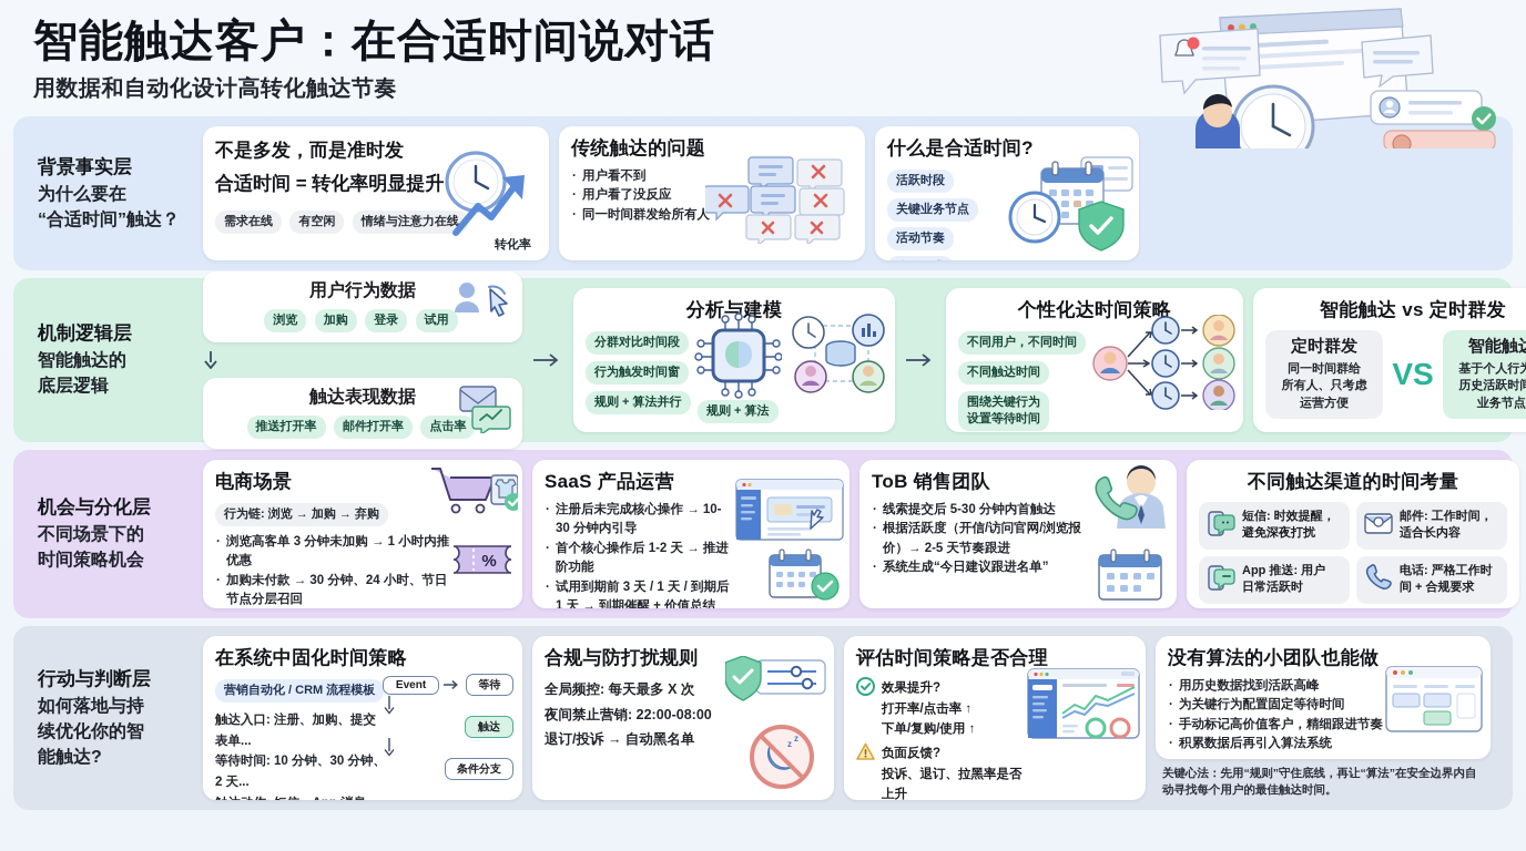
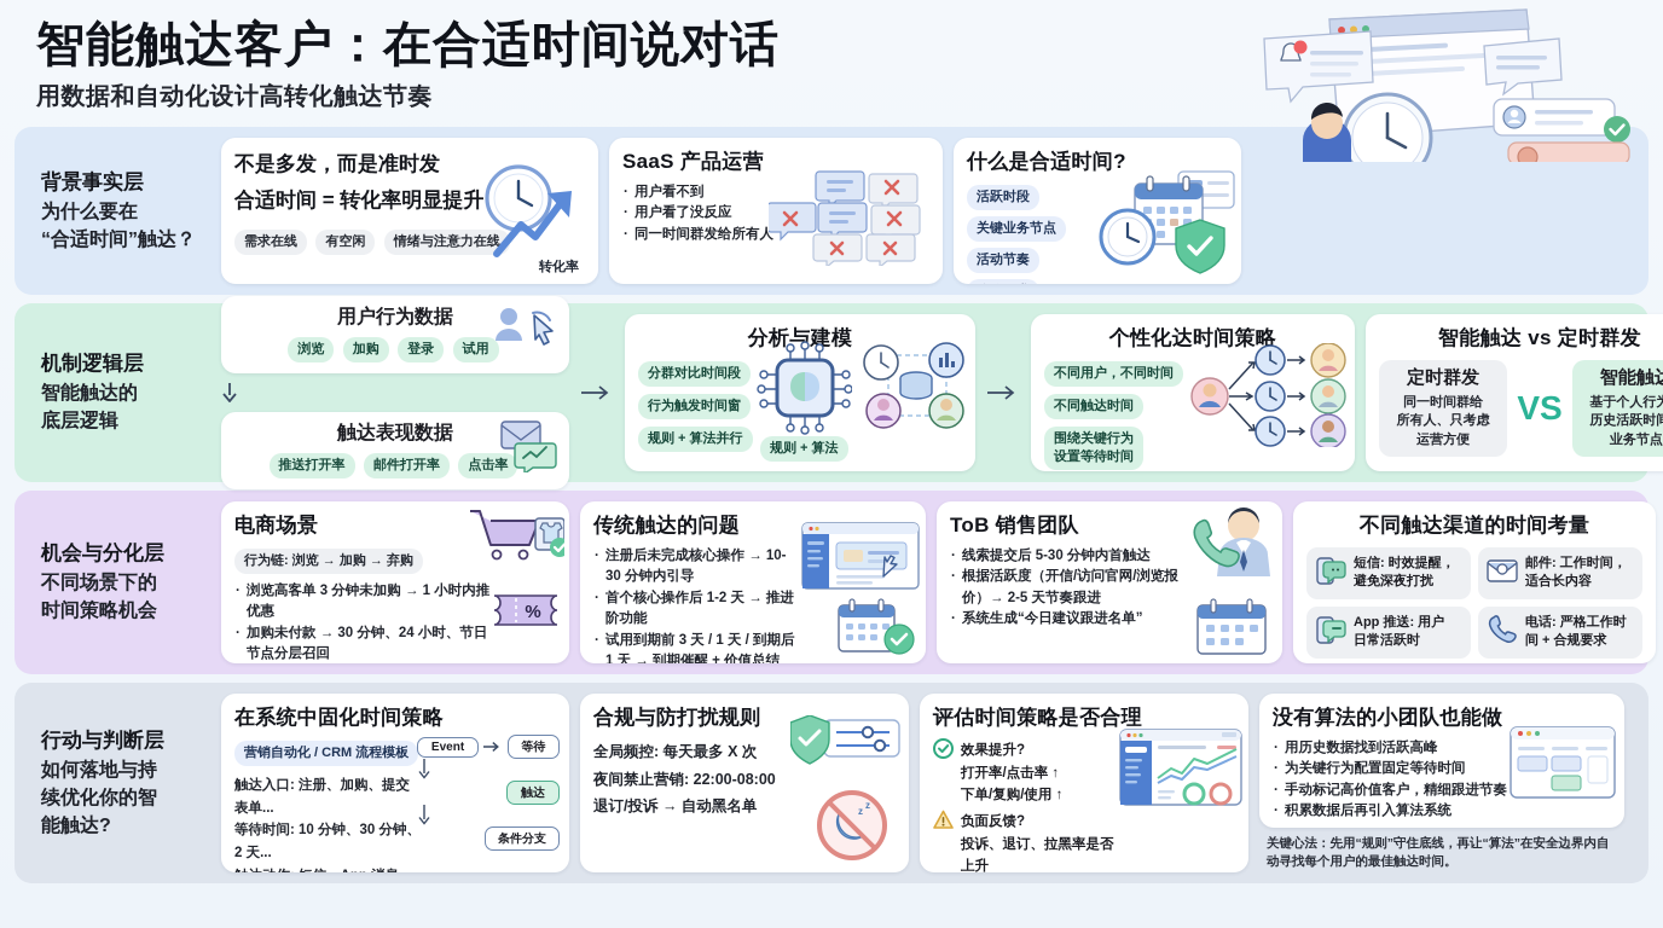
  智能触达客户：在合适时间说对话
  用数据和自动化设计高转化触达节奏
  背景事实层
  为什么要在
  “合适时间”触达？
  不是多发，而是准时发
  合适时间 = 转化率明显提升
  需求在线 有空闲 情绪与注意力在线
  转化率
- 传统触达的问题
+ SaaS 产品运营
  用户看不到
  用户看了没反应
  同一时间群发给所有人
  什么是合适时间?
  活跃时段
  关键业务节点
  活动节奏
  机制逻辑层
  智能触达的
  底层逻辑
  用户行为数据
  浏览 加购 登录 试用
  触达表现数据
  推送打开率 邮件打开率 点击率
  分析与建模
  分群对比时间段
  行为触发时间窗
  规则 + 算法并行
  规则 + 算法
  个性化达时间策略
  不同用户，不同时间
  不同触达时间
  围绕关键行为
  设置等待时间
  智能触达 vs 定时群发
  定时群发
  同一时间群给
  所有人、只考虑
  运营方便
  VS
  智能触
  基于个人行
  历史活跃时
  业务节点
  机会与分化层
  不同场景下的
  时间策略机会
  电商场景
  行为链: 浏览 → 加购 → 弃购
  浏览高客单 3 分钟未加购 → 1 小时内推优惠
  加购未付款 → 30 分钟、24 小时、节日节点分层召回
  %
- SaaS 产品运营
+ 传统触达的问题
  注册后未完成核心操作 → 10-30 分钟内引导
  首个核心操作后 1-2 天 → 推进阶功能
  试用到期前 3 天 / 1 天 / 到期后 1 天 → 到期催醒 + 价值总结
  ToB 销售团队
  线索提交后 5-30 分钟内首触达
  根据活跃度（开信/访问官网/浏览报价）→ 2-5 天节奏跟进
  系统生成“今日建议跟进名单”
  不同触达渠道的时间考量
  短信: 时效提醒，
  避免深夜打扰
  邮件: 工作时间，
  适合长内容
  App 推送: 用户
  日常活跃时
  电话: 严格工作时
  间 + 合规要求
  行动与判断层
  如何落地与持
  续优化你的智
  能触达?
  在系统中固化时间策略
  营销自动化 / CRM 流程模板
  触达入口: 注册、加购、提交表单...
  等待时间: 10 分钟、30 分钟、2 天...
  Event
  等待
  触达
  条件分支
  合规与防打扰规则
  全局频控: 每天最多 X 次
  夜间禁止营销: 22:00-08:00
  退订/投诉 → 自动黑名单
  z
  z
  评估时间策略是否合理
  效果提升?
  打开率/点击率 ↑
  下单/复购/使用 ↑
  负面反馈?
  投诉、退订、拉黑率是否上升
  没有算法的小团队也能做
  用历史数据找到活跃高峰
  为关键行为配置固定等待时间
  手动标记高价值客户，精细跟进节奏
  积累数据后再引入算法系统
  关键心法：先用“规则”守住底线，再让“算法”在安全边界内自动寻找每个用户的最佳触达时间。
